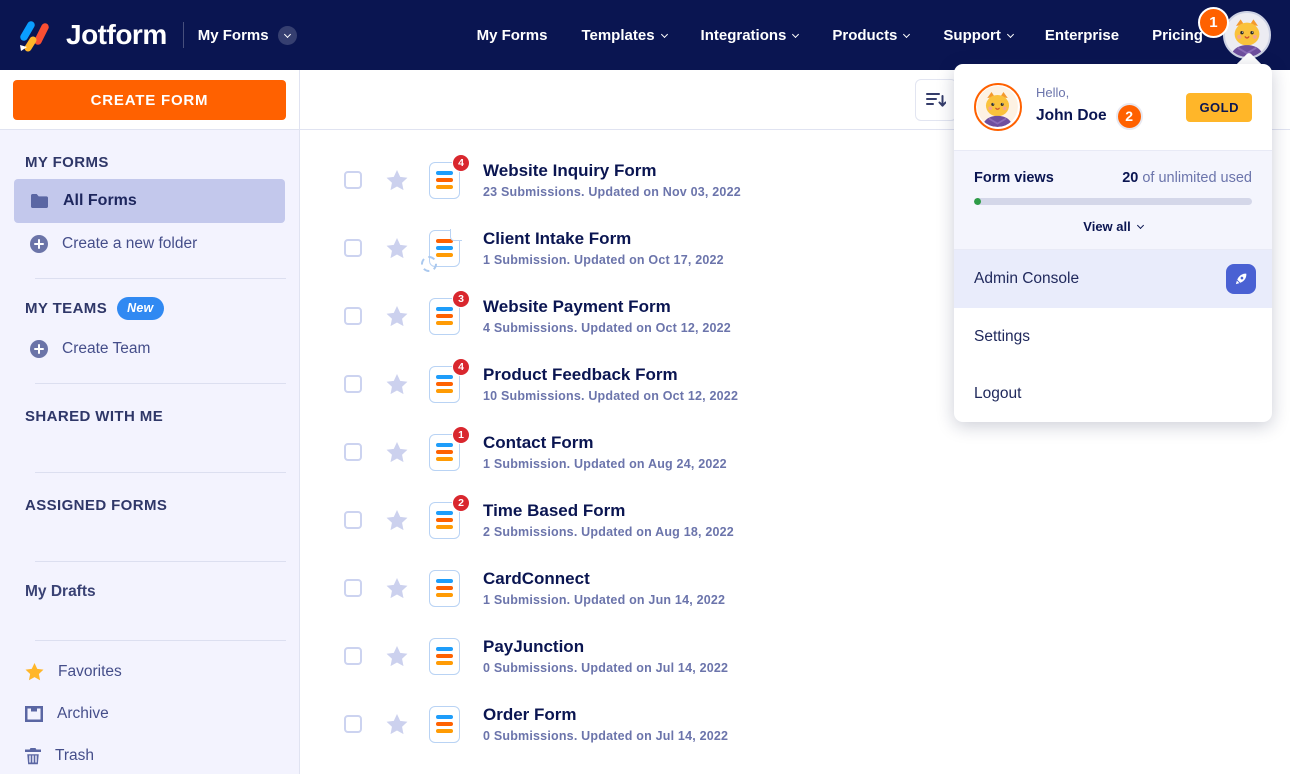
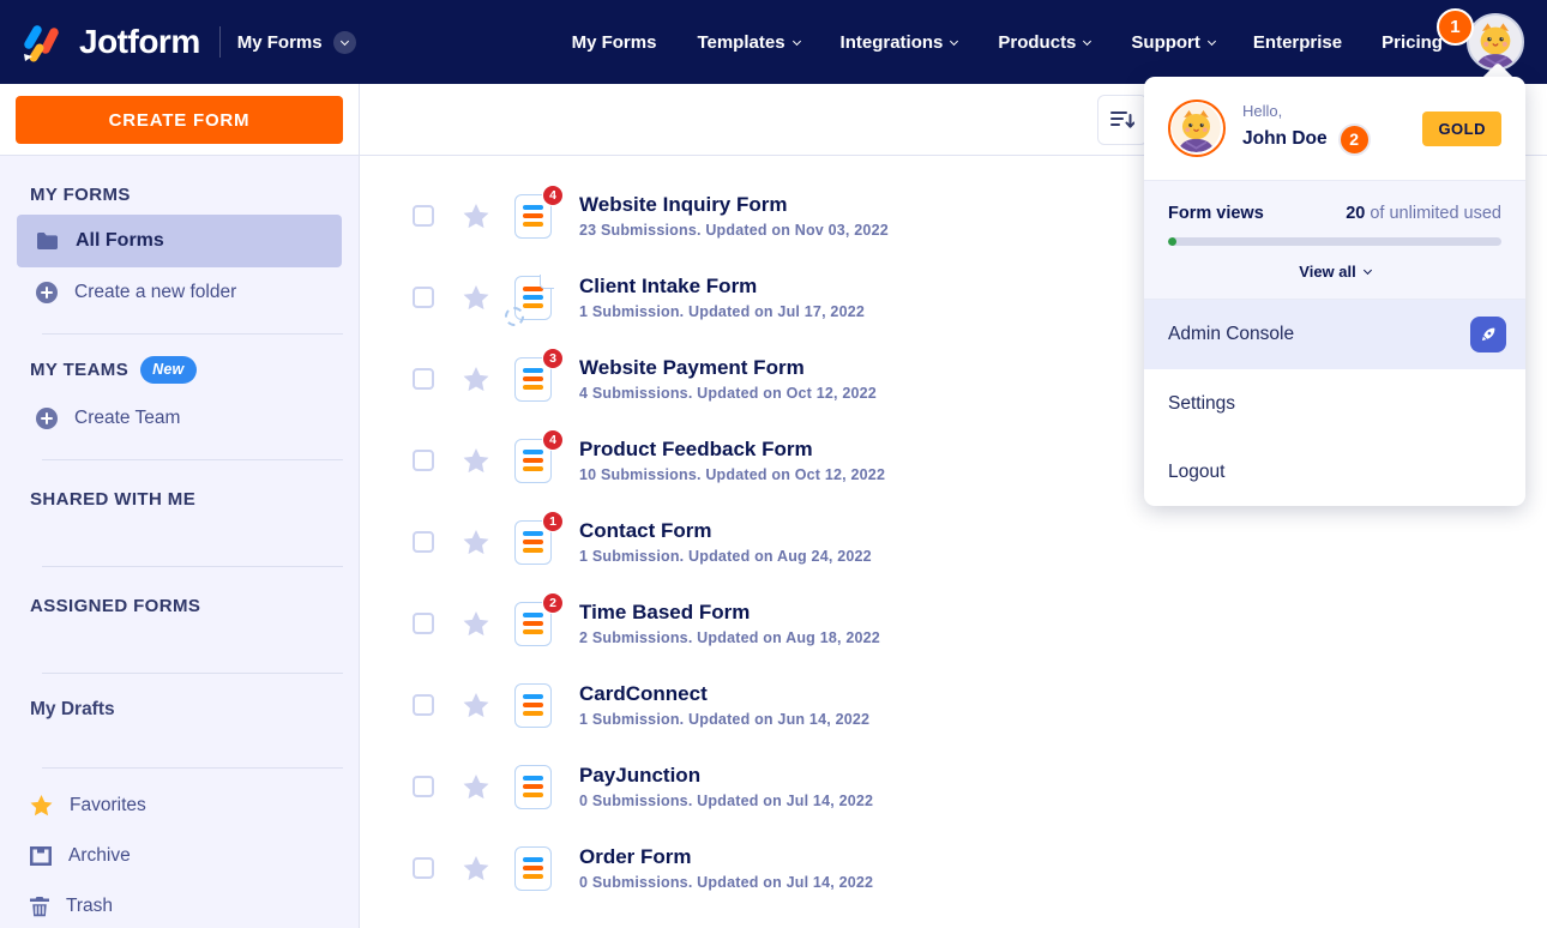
  Jotform
  My Forms
  My Forms
  Templates
  Integrations
  Products
  Support
  Enterprise
  Pricing
  1
  CREATE FORM
  MY FORMS
  All Forms
  Create a new folder
  MY TEAMS
  New
  Create Team
  SHARED WITH ME
  ASSIGNED FORMS
  My Drafts
  Favorites
  Archive
  Trash
  4
  Website Inquiry Form
  23 Submissions. Updated on Nov 03, 2022
  Client Intake Form
- 1 Submission. Updated on Oct 17, 2022
+ 1 Submission. Updated on Jul 17, 2022
  3
  Website Payment Form
  4 Submissions. Updated on Oct 12, 2022
  4
  Product Feedback Form
  10 Submissions. Updated on Oct 12, 2022
  1
  Contact Form
  1 Submission. Updated on Aug 24, 2022
  2
  Time Based Form
  2 Submissions. Updated on Aug 18, 2022
  CardConnect
  1 Submission. Updated on Jun 14, 2022
  PayJunction
  0 Submissions. Updated on Jul 14, 2022
  Order Form
  0 Submissions. Updated on Jul 14, 2022
  Hello,
  John Doe
  2
  GOLD
  Form views
  20 of unlimited used
  View all
  Admin Console
  Settings
  Logout
